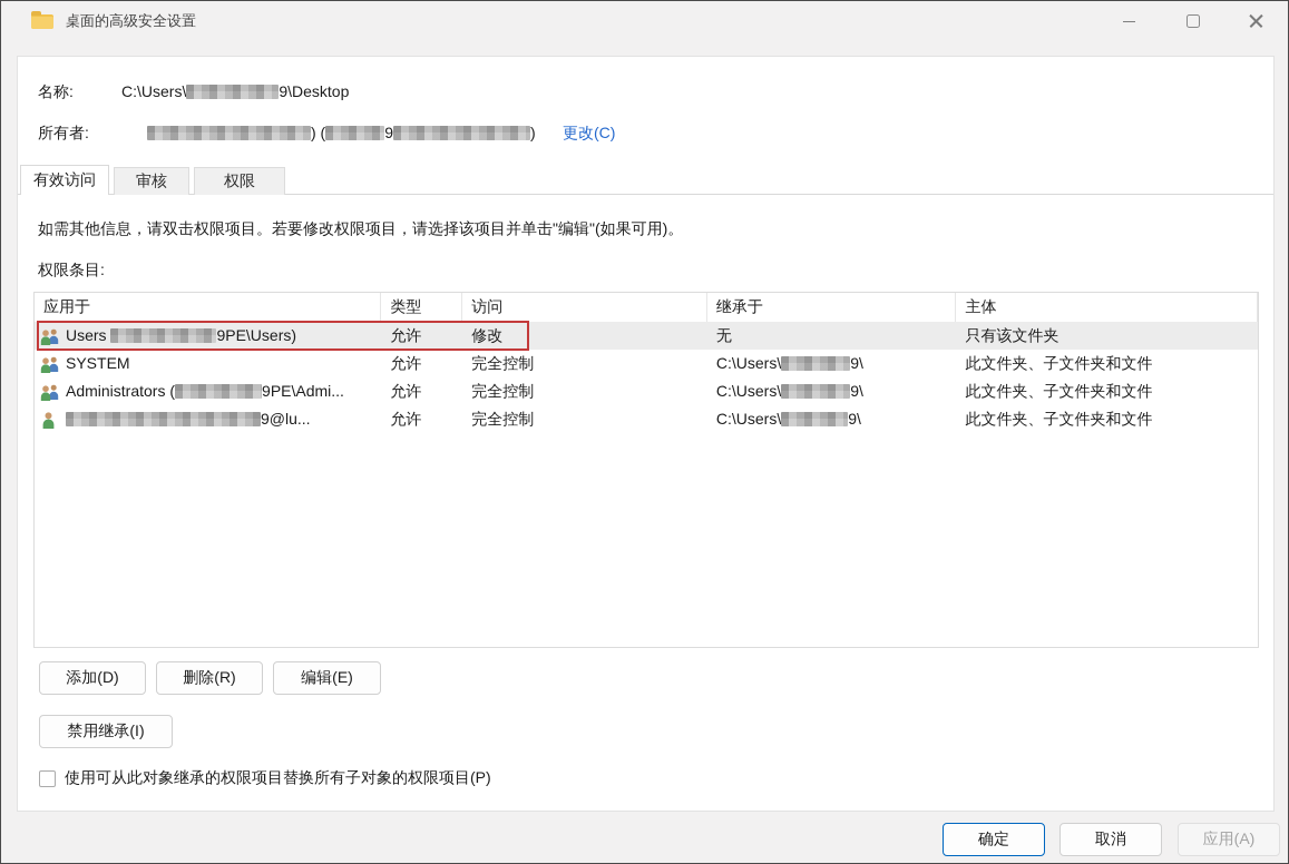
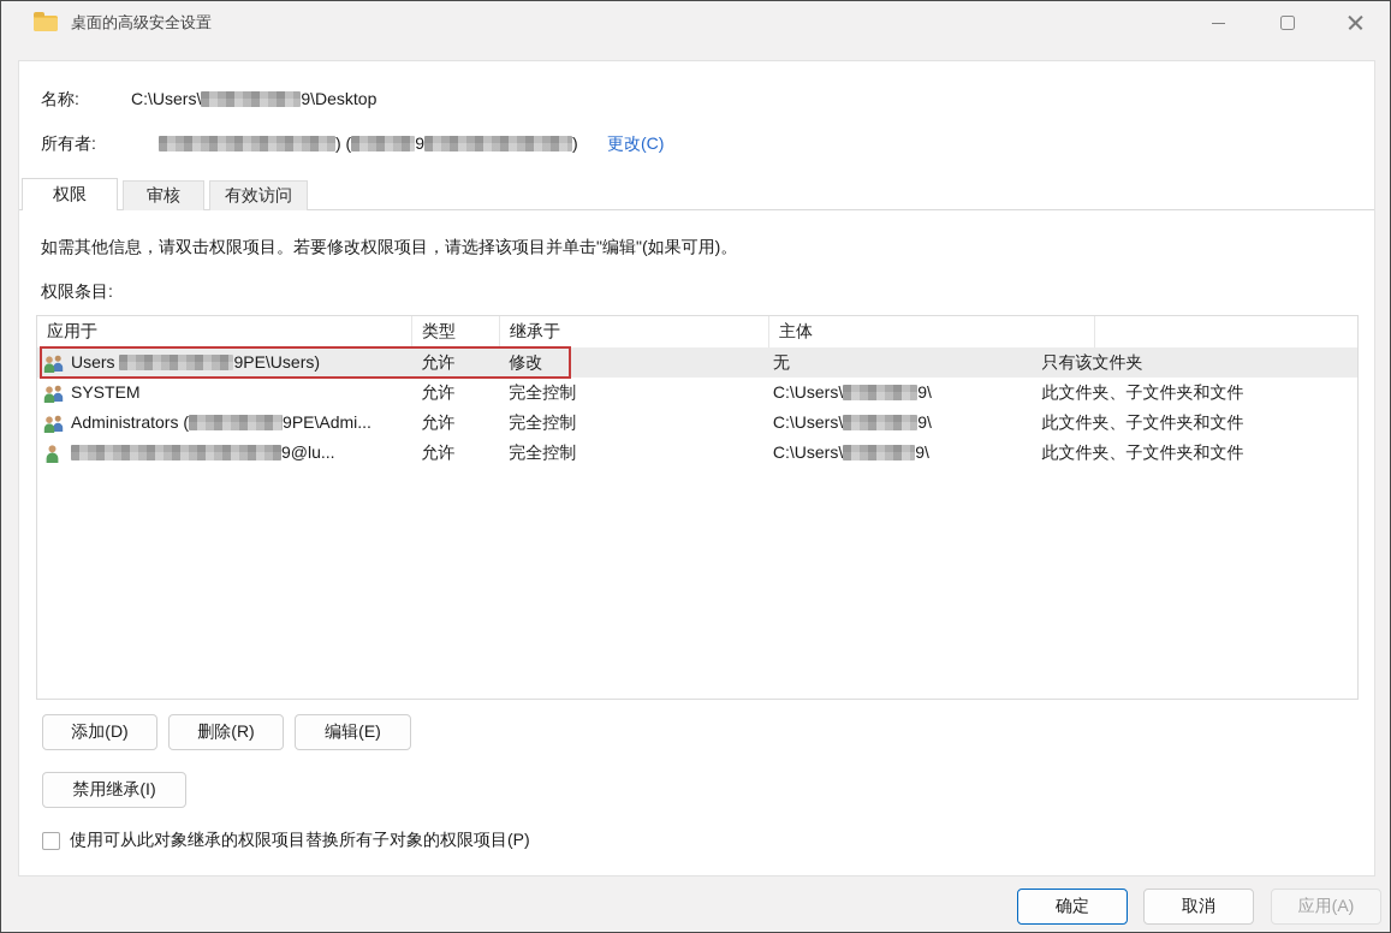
  桌面的高级安全设置
  名称:
  C:\Users\ 9\Desktop
  所有者:
  ) ( 9 )
  更改(C)
- 有效访问
+ 权限
  审核
- 权限
+ 有效访问
  如需其他信息，请双击权限项目。若要修改权限项目，请选择该项目并单击"编辑"(如果可用)。
  权限条目:
  应用于
  类型
- 访问
  继承于
  主体
  Users 9PE\Users)
  允许
  修改
  无
  只有该文件夹
  SYSTEM
  允许
  完全控制
  C:\Users\ 9\
  此文件夹、子文件夹和文件
  Administrators ( 9PE\Admi...
  允许
  完全控制
  C:\Users\ 9\
  此文件夹、子文件夹和文件
  9@lu...
  允许
  完全控制
  C:\Users\ 9\
  此文件夹、子文件夹和文件
  添加(D)
  删除(R)
  编辑(E)
  禁用继承(I)
  使用可从此对象继承的权限项目替换所有子对象的权限项目(P)
  确定
  取消
  应用(A)
